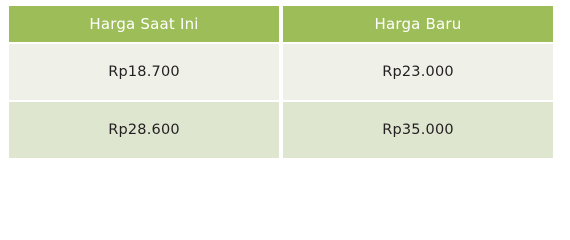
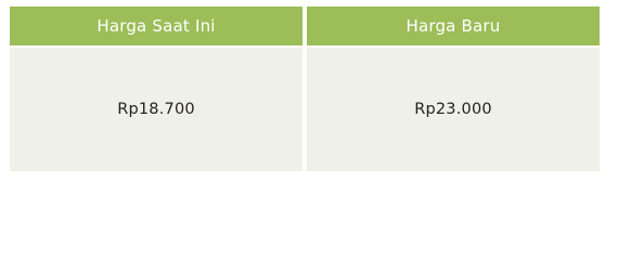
  Harga Saat Ini	Harga Baru
  Rp18.700	Rp23.000
- Rp28.600	Rp35.000
